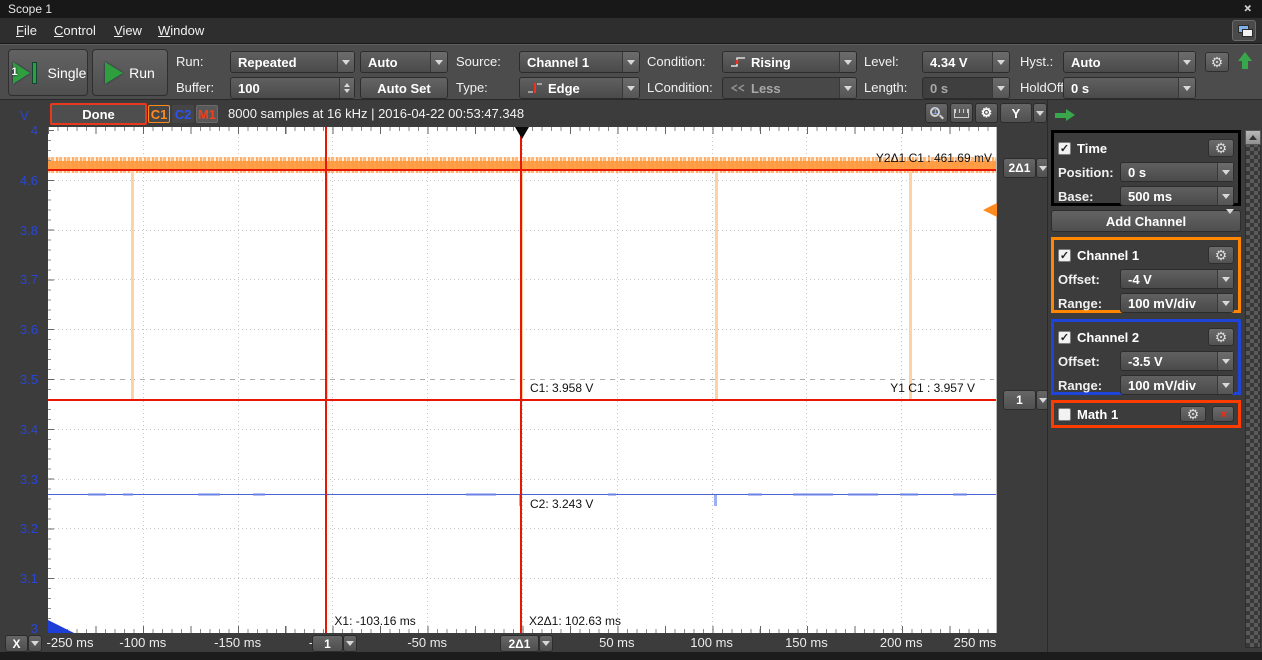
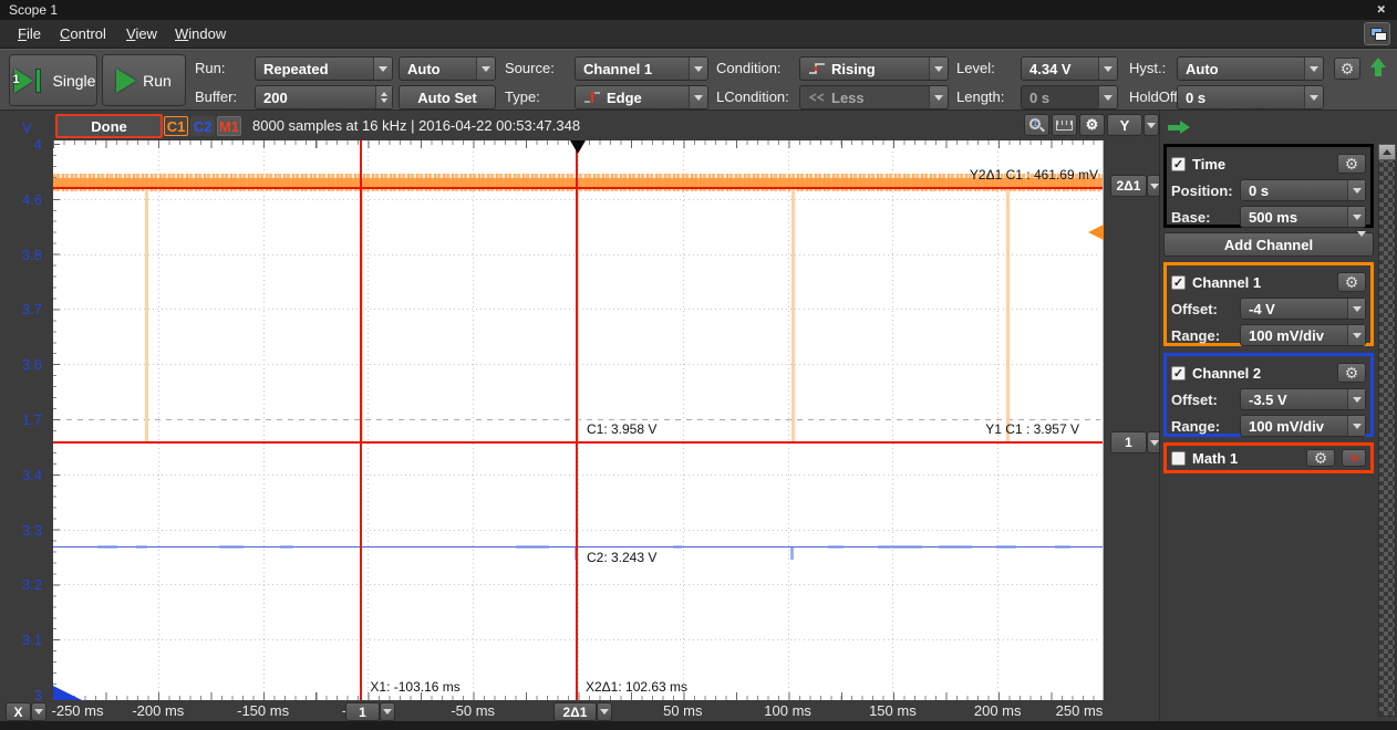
  Scope 1
  File
  Control
  View
  Window
  1
  Single
  Run
  Run:
  Buffer:
  Repeated
- 100
+ 200
  Auto
  Auto Set
  Source:
  Type:
  Channel 1
  Edge
  Condition:
  LCondition:
  Rising
  Less
  Level:
  Length:
  4.34 V
  0 s
  Hyst.:
  HoldOf
  Auto
  0 s
  ⚙
  Done
  C1
  C2
  M1
  8000 samples at 16 kHz | 2016-04-22 00:53:47.348
  1
  ⚙
  Y
  V
  4
  4.6
  3.8
  3.7
  3.6
- 3.5
+ 1.7
  3.4
  3.3
  3.2
  3.1
  3
  Y2Δ1 C1 : 461.69 mV
  Y1 C1 : 3.957 V
  C1: 3.958 V
  C2: 3.243 V
  X1: -103.16 ms
  X2Δ1: 102.63 ms
  2Δ1
  1
  -250 ms
- -100 ms
+ -200 ms
  -150 ms
  -50 ms
  50 ms
  100 ms
  150 ms
  200 ms
  250 ms
  X
  1
  2Δ1
  ✓
  Time
  ⚙
  Position:
  0 s
  Base:
  500 ms
  Add Channel
  ✓
  Channel 1
  ⚙
  Offset:
  -4 V
  Range:
  100 mV/div
  ✓
  Channel 2
  ⚙
  Offset:
  -3.5 V
  Range:
  100 mV/div
  Math 1
  ⚙
